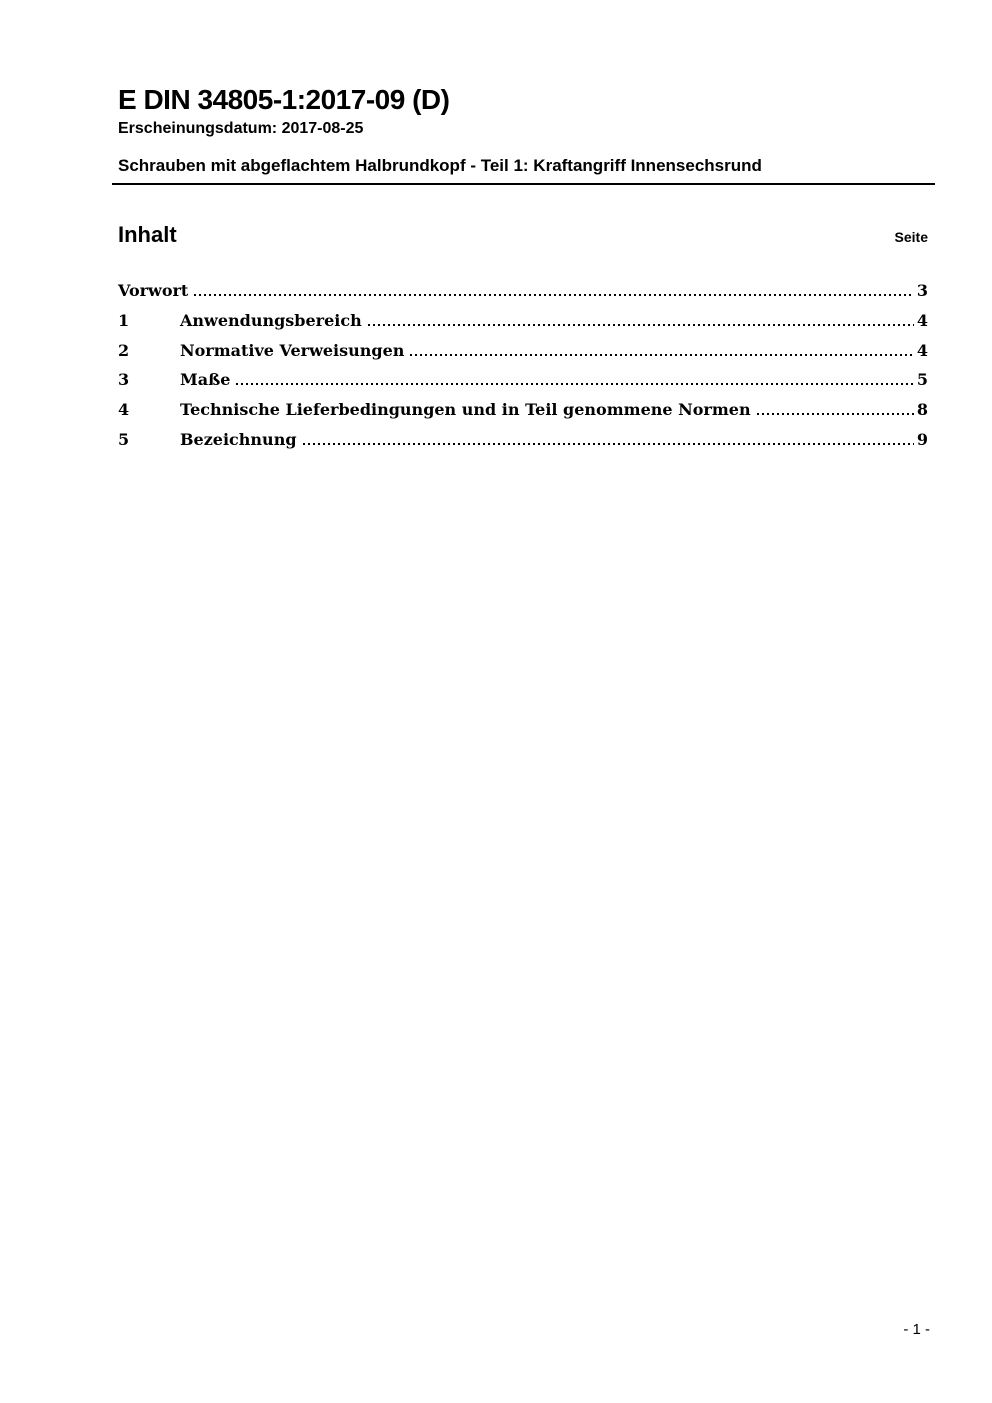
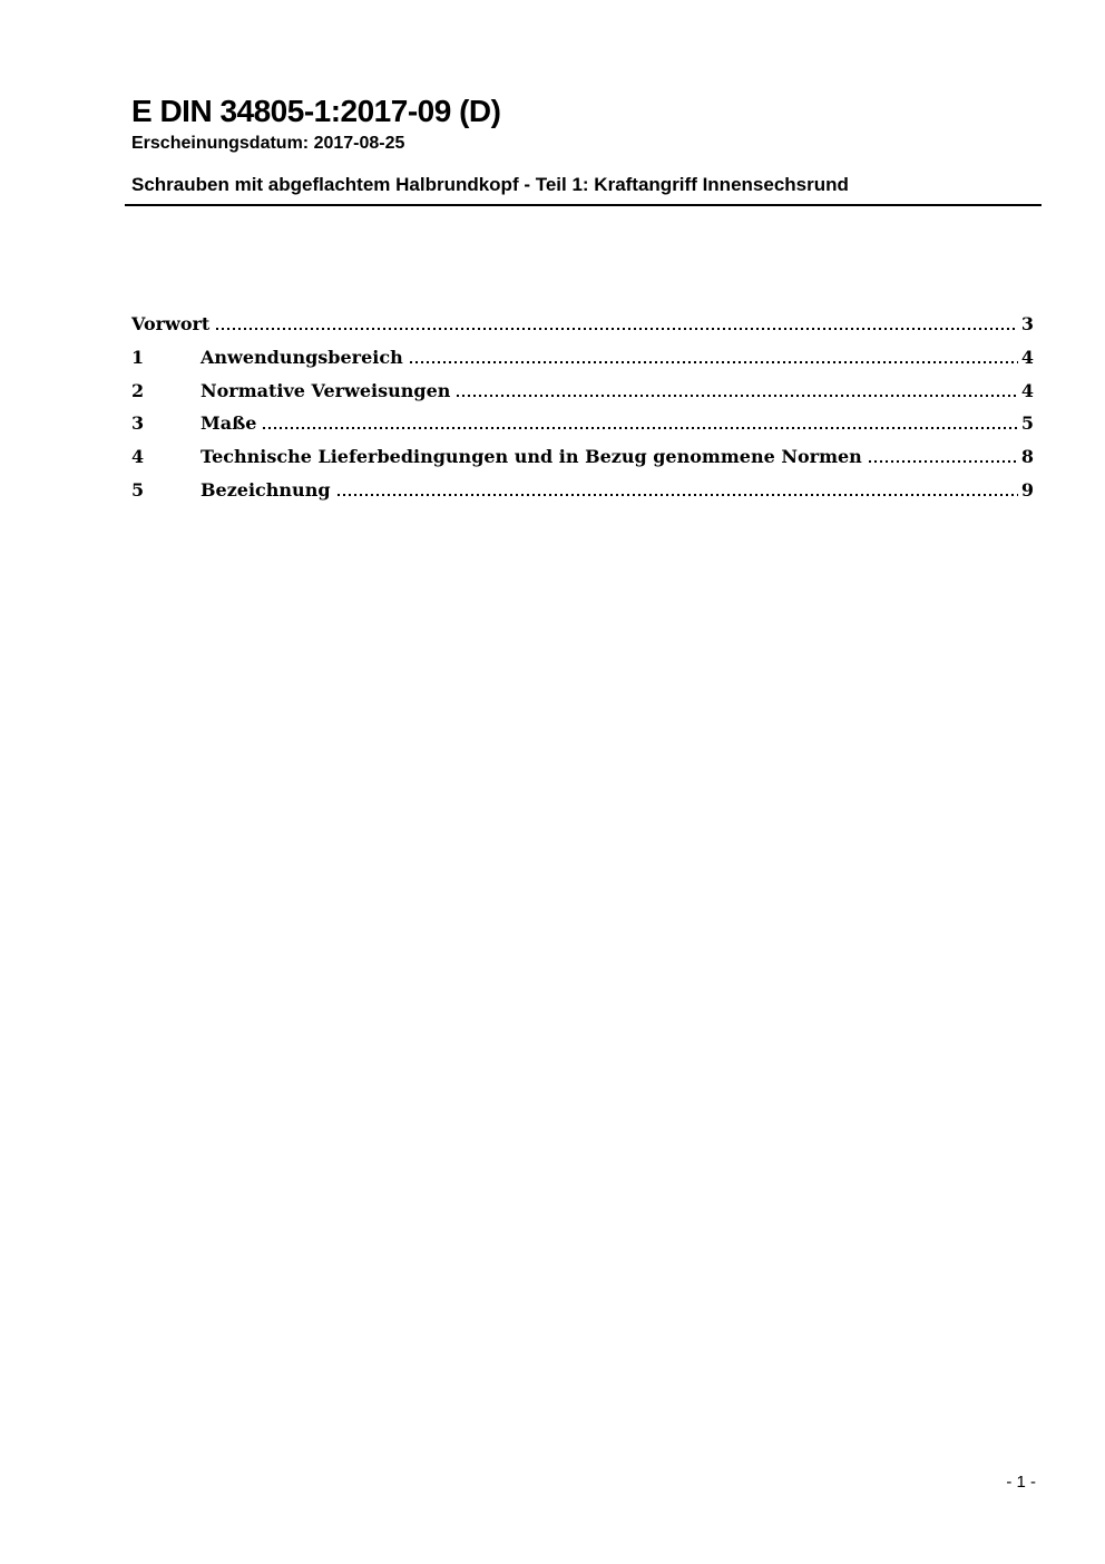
  E DIN 34805-1:2017-09 (D)
  Erscheinungsdatum: 2017-08-25
  Schrauben mit abgeflachtem Halbrundkopf - Teil 1: Kraftangriff Innensechsrund
- Inhalt
- Seite
  Vorwort
  3
  1
  Anwendungsbereich
  4
  2
  Normative Verweisungen
  4
  3
  Maße
  5
  4
- Technische Lieferbedingungen und in Teil genommene Normen
+ Technische Lieferbedingungen und in Bezug genommene Normen
  8
  5
  Bezeichnung
  9
  - 1 -
